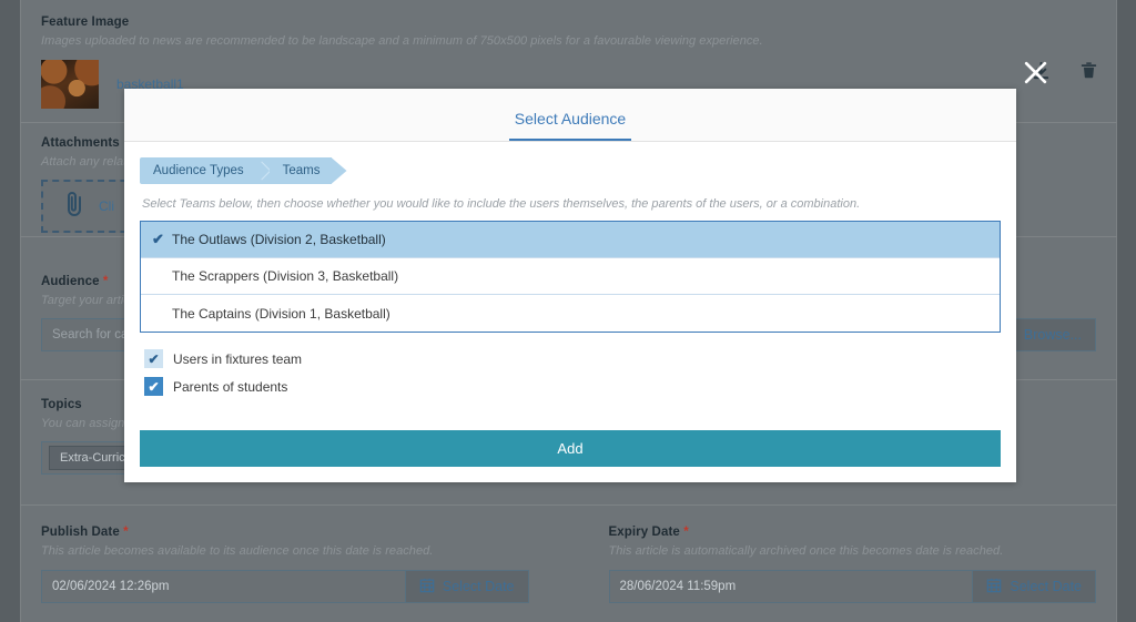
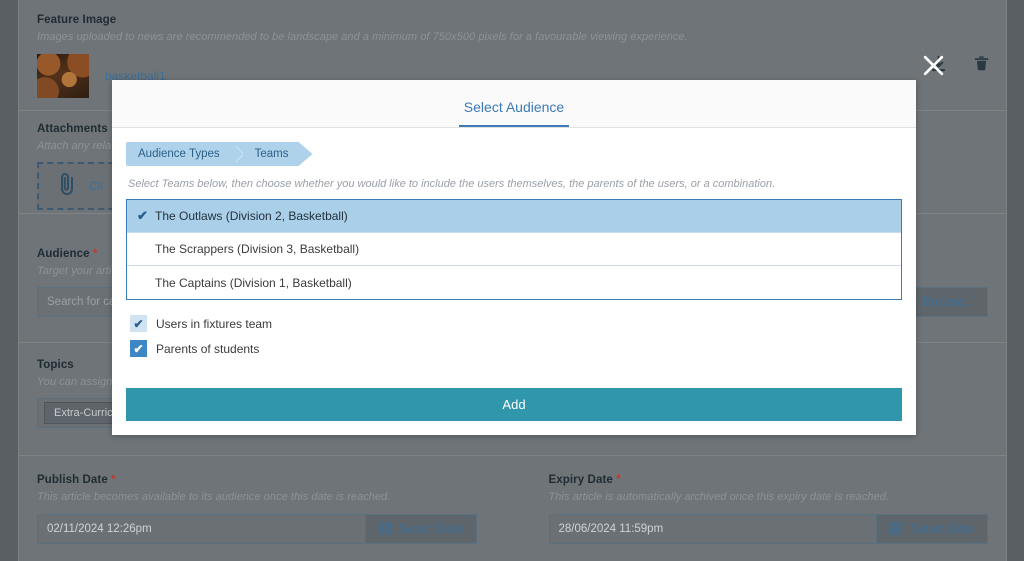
  Feature Image
  Images uploaded to news are recommended to be landscape and a minimum of 750x500 pixels for a favourable viewing experience.
  basketball1
  Attachments
  Attach any rela
  Cli
  Audience *
  Target your arti
  Search for c
  Browse...
  Topics
  You can assign
  Extra-Curric
  Publish Date *
  This article becomes available to its audience once this date is reached.
- 02/06/2024 12:26pm
+ 02/11/2024 12:26pm
  Select Date
  Expiry Date *
- This article is automatically archived once this becomes date is reached.
+ This article is automatically archived once this expiry date is reached.
  28/06/2024 11:59pm
  Select Date
  Select Audience
  Audience Types
  Teams
  Select Teams below, then choose whether you would like to include the users themselves, the parents of the users, or a combination.
  ✔
  The Outlaws (Division 2, Basketball)
  The Scrappers (Division 3, Basketball)
  The Captains (Division 1, Basketball)
  ✔
  Users in fixtures team
  ✔
  Parents of students
  Add
